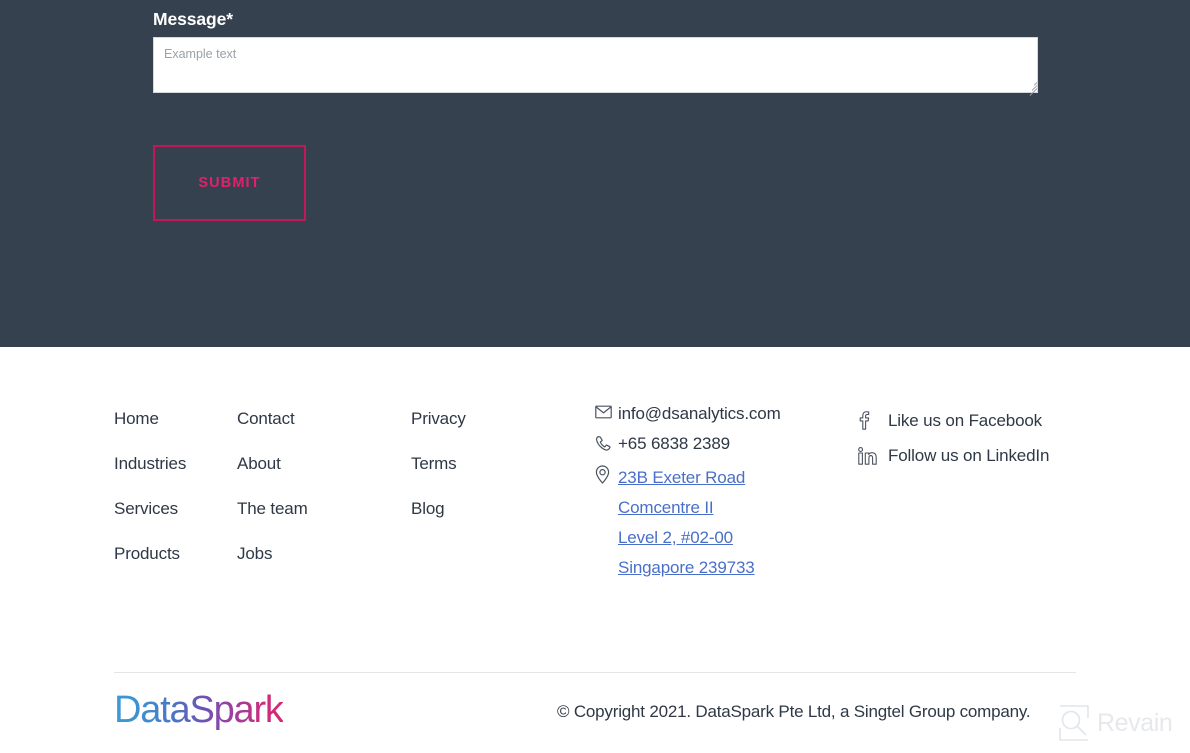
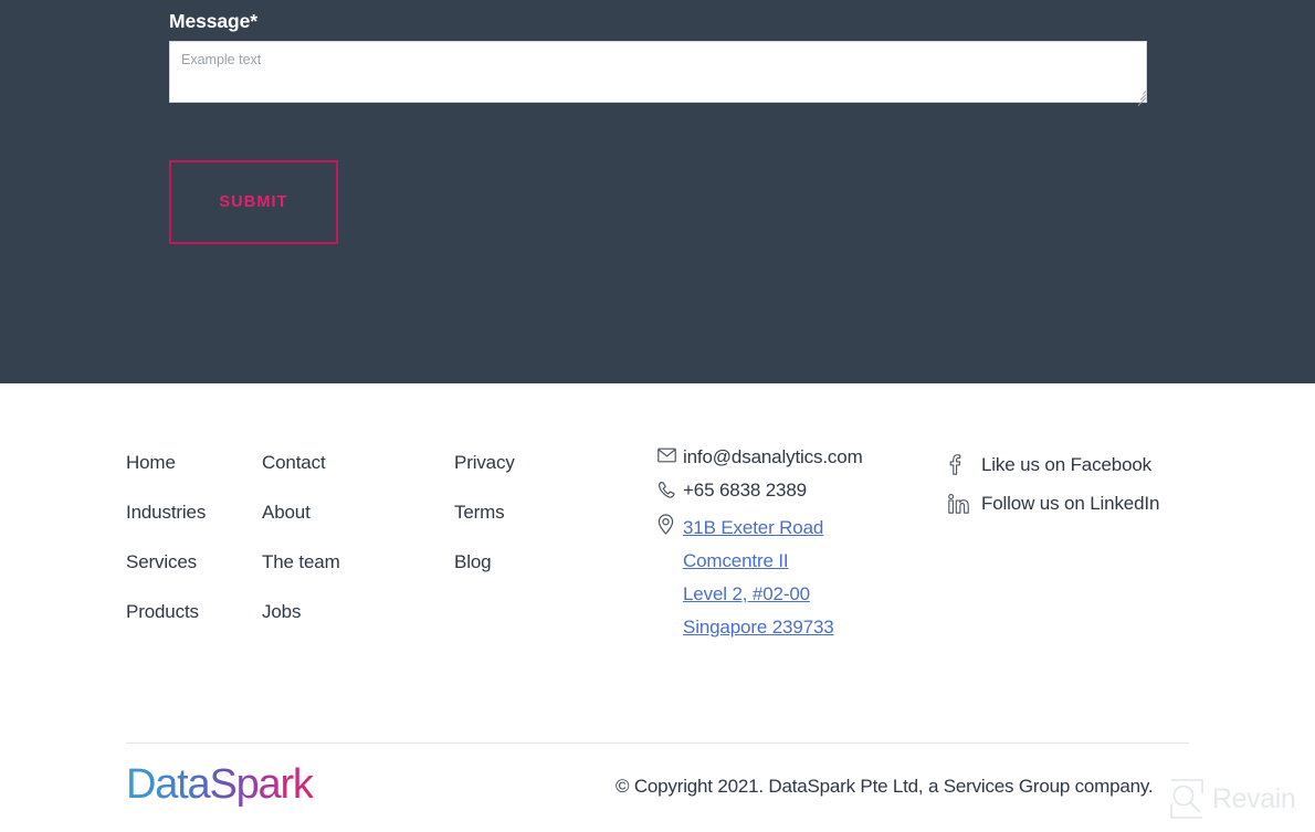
  Message*
  Example text
  SUBMIT
  Home
  Industries
  Services
  Products
  Contact
  About
  The team
  Jobs
  Privacy
  Terms
  Blog
  info@dsanalytics.com
  +65 6838 2389
- 23B Exeter Road
+ 31B Exeter Road
  Comcentre II
  Level 2, #02-00
  Singapore 239733
  Like us on Facebook
  Follow us on LinkedIn
  DataSpark
- © Copyright 2021. DataSpark Pte Ltd, a Singtel Group company.
+ © Copyright 2021. DataSpark Pte Ltd, a Services Group company.
  Revain
